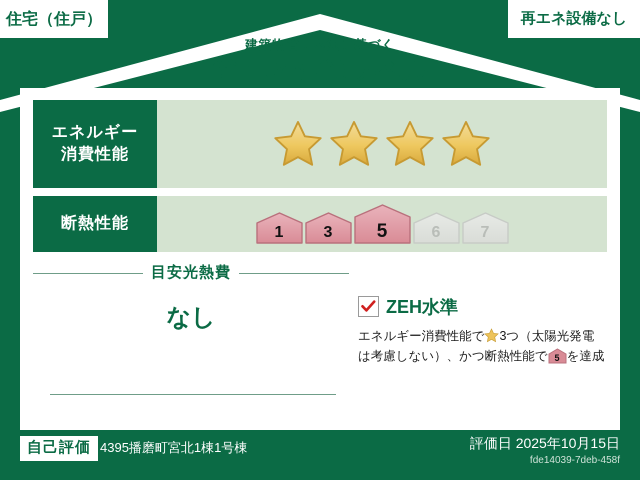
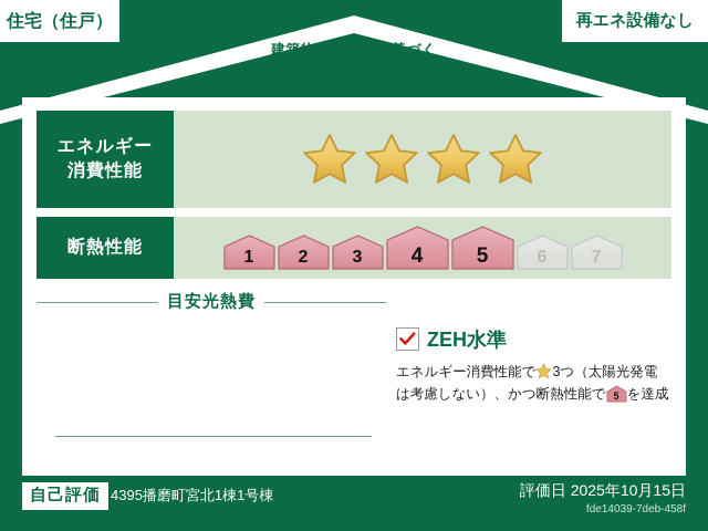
  住宅（住戸）
  再エネ設備なし
  建築物省エネ法に基づく
  省エネ性能ラベル
  エネルギー
  消費性能
  断熱性能
  1
+ 2
  3
+ 4
  5
  6
  7
  目安光熱費
- なし
  ZEH水準
  エネルギー消費性能で 3つ（太陽光発電
  は考慮しない）、かつ断熱性能で
  5
  を達成
  自己評価
  4395播磨町宮北1棟1号棟
  評価日 2025年10月15日
  fde14039-7deb-458f
